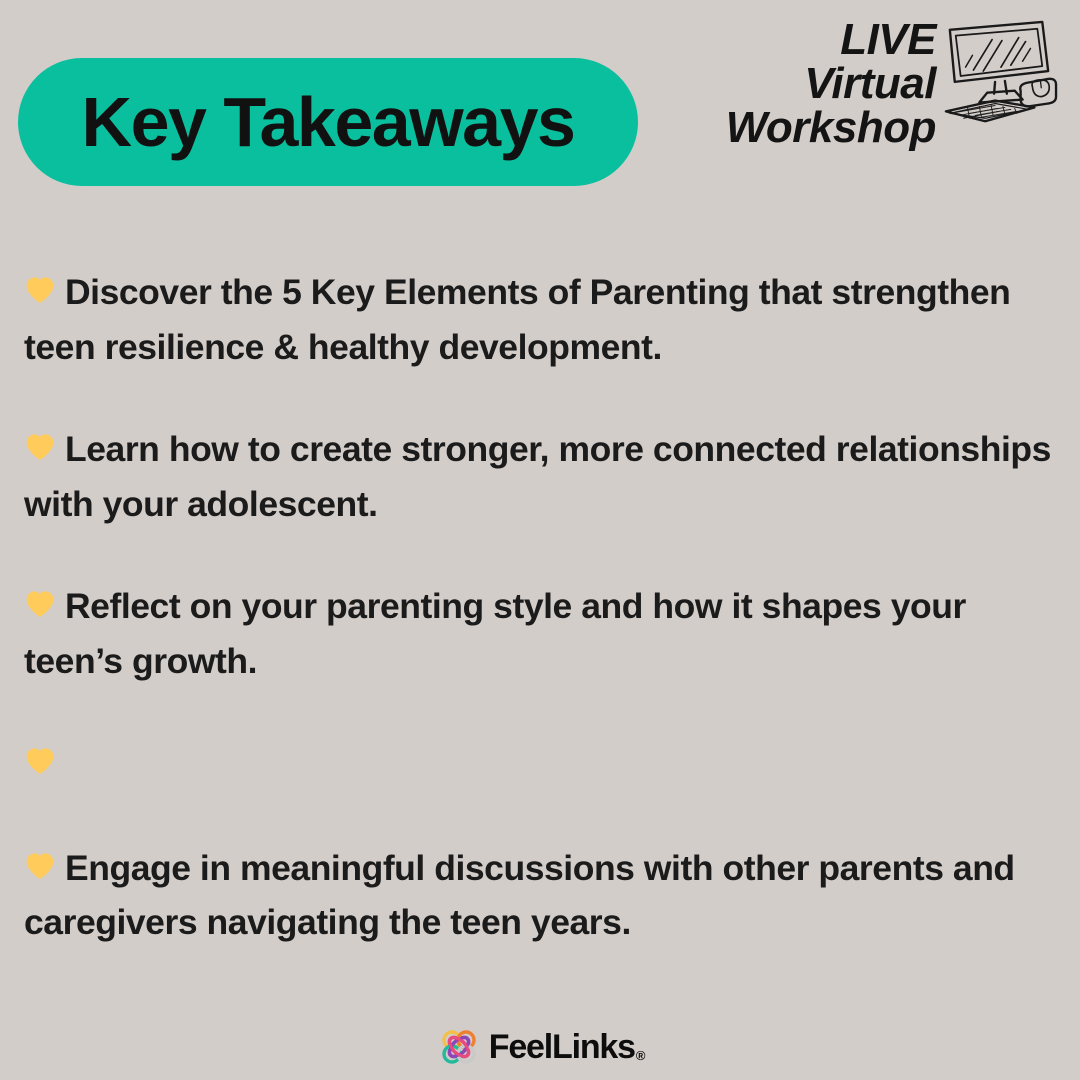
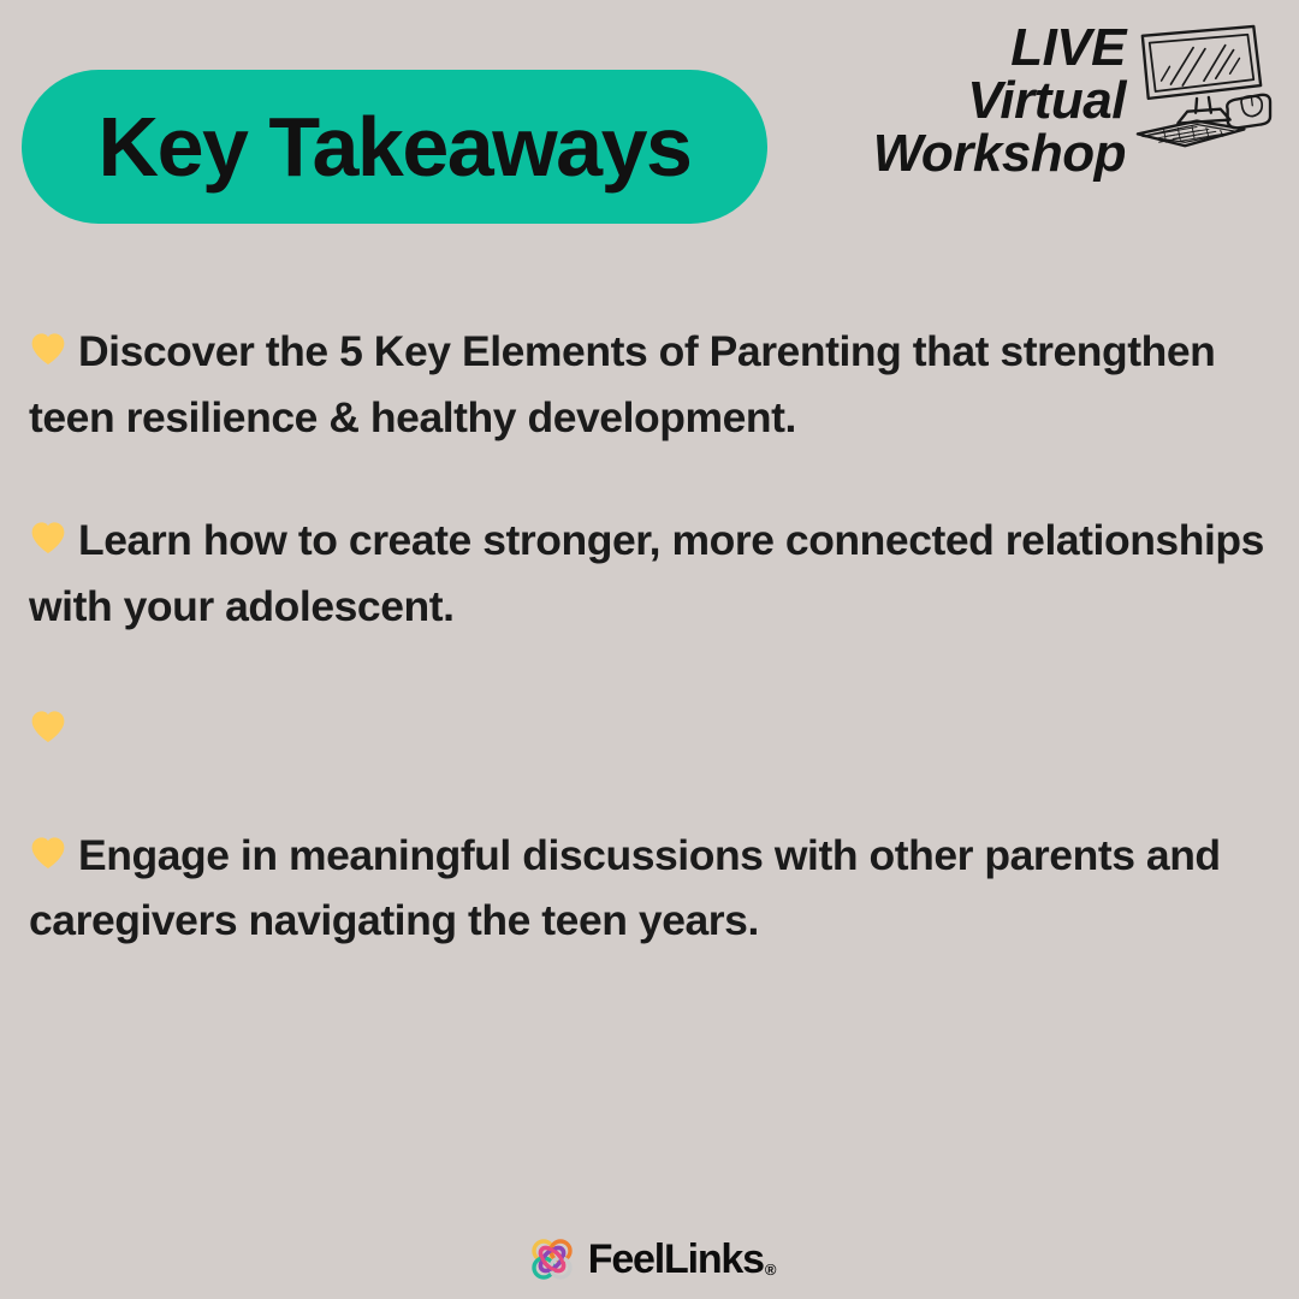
  Key Takeaways
  LIVE
  Virtual
  Workshop
  Discover the 5 Key Elements of Parenting that strengthen teen resilience & healthy development.
  Learn how to create stronger, more connected relationships with your adolescent.
- Reflect on your parenting style and how it shapes your teen’s growth.
  Engage in meaningful discussions with other parents and caregivers navigating the teen years.
  FeelLinks®
